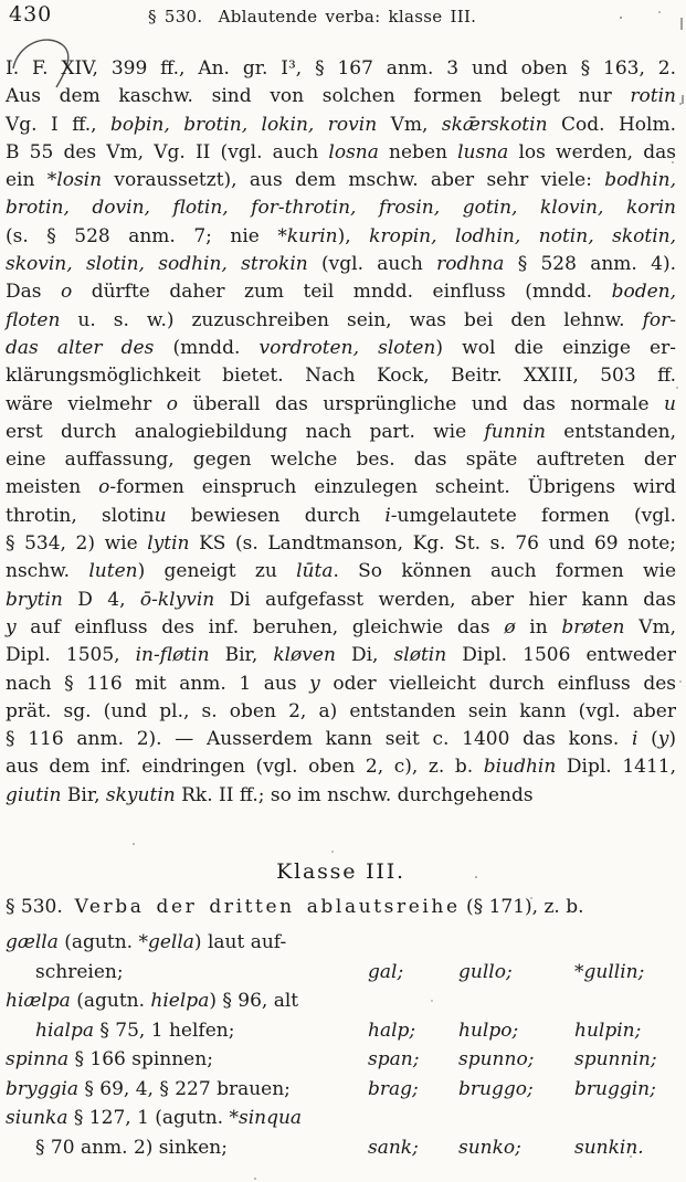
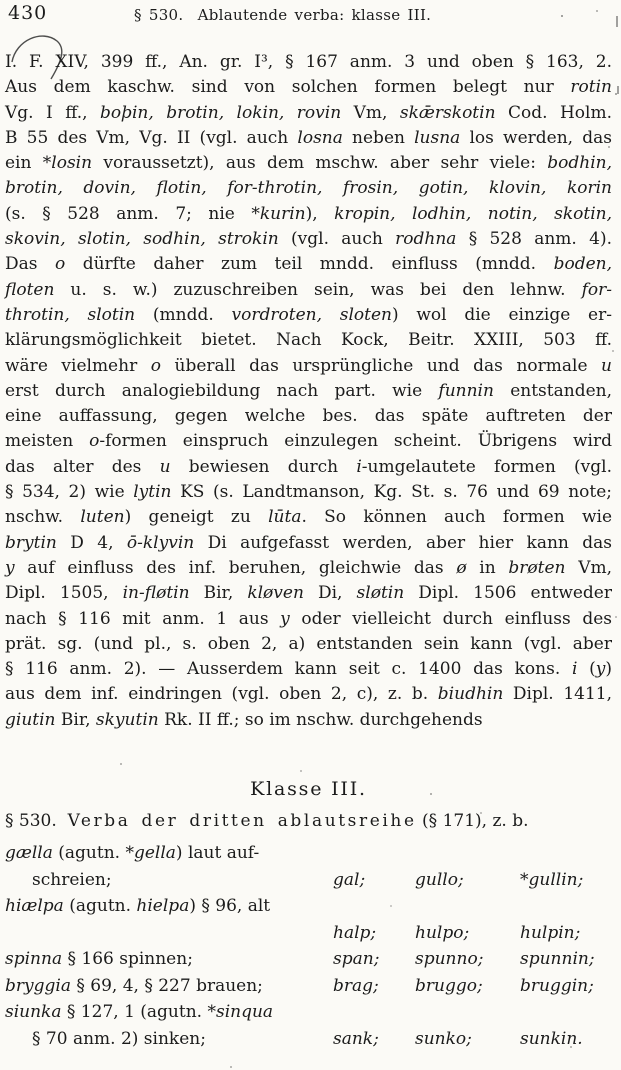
  430
  § 530. Ablautende verba: klasse III.
  I. F. XIV, 399 ff., An. gr. I³, § 167 anm. 3 und oben § 163, 2.
  Aus dem kaschw. sind von solchen formen belegt nur rotin
  Vg. I ff., boþin, brotin, lokin, rovin Vm, skǣrskotin Cod. Holm.
  B 55 des Vm, Vg. II (vgl. auch losna neben lusna los werden, das
  ein *losin voraussetzt), aus dem mschw. aber sehr viele: bodhin,
  brotin, dovin, flotin, for-throtin, frosin, gotin, klovin, korin
  (s. § 528 anm. 7; nie *kurin), kropin, lodhin, notin, skotin,
  skovin, slotin, sodhin, strokin (vgl. auch rodhna § 528 anm. 4).
  Das o dürfte daher zum teil mndd. einfluss (mndd. boden,
  floten u. s. w.) zuzuschreiben sein, was bei den lehnw. for-
- das alter des (mndd. vordroten, sloten) wol die einzige er-
+ throtin, slotin (mndd. vordroten, sloten) wol die einzige er-
  klärungsmöglichkeit bietet. Nach Kock, Beitr. XXIII, 503 ff.
  wäre vielmehr o überall das ursprüngliche und das normale u
  erst durch analogiebildung nach part. wie funnin entstanden,
  eine auffassung, gegen welche bes. das späte auftreten der
  meisten o-formen einspruch einzulegen scheint. Übrigens wird
- throtin, slotinu bewiesen durch i-umgelautete formen (vgl.
+ das alter des u bewiesen durch i-umgelautete formen (vgl.
  § 534, 2) wie lytin KS (s. Landtmanson, Kg. St. s. 76 und 69 note;
  nschw. luten) geneigt zu lūta. So können auch formen wie
  brytin D 4, ō-klyvin Di aufgefasst werden, aber hier kann das
  y auf einfluss des inf. beruhen, gleichwie das ø in brøten Vm,
  Dipl. 1505, in-fløtin Bir, kløven Di, sløtin Dipl. 1506 entweder
  nach § 116 mit anm. 1 aus y oder vielleicht durch einfluss des
  prät. sg. (und pl., s. oben 2, a) entstanden sein kann (vgl. aber
  § 116 anm. 2). — Ausserdem kann seit c. 1400 das kons. i (y)
  aus dem inf. eindringen (vgl. oben 2, c), z. b. biudhin Dipl. 1411,
  giutin Bir, skyutin Rk. II ff.; so im nschw. durchgehends
  Klasse III.
  § 530. Verba der dritten ablautsreihe (§ 171), z. b.
  gælla (agutn. *gella) laut auf-
  schreien;
  gal;
  gullo;
  *gullin;
  hiælpa (agutn. hielpa) § 96, alt
- hialpa § 75, 1 helfen;
  halp;
  hulpo;
  hulpin;
  spinna § 166 spinnen;
  span;
  spunno;
  spunnin;
  bryggia § 69, 4, § 227 brauen;
  brag;
  bruggo;
  bruggin;
  siunka § 127, 1 (agutn. *sinqua
  § 70 anm. 2) sinken;
  sank;
  sunko;
  sunkin.
